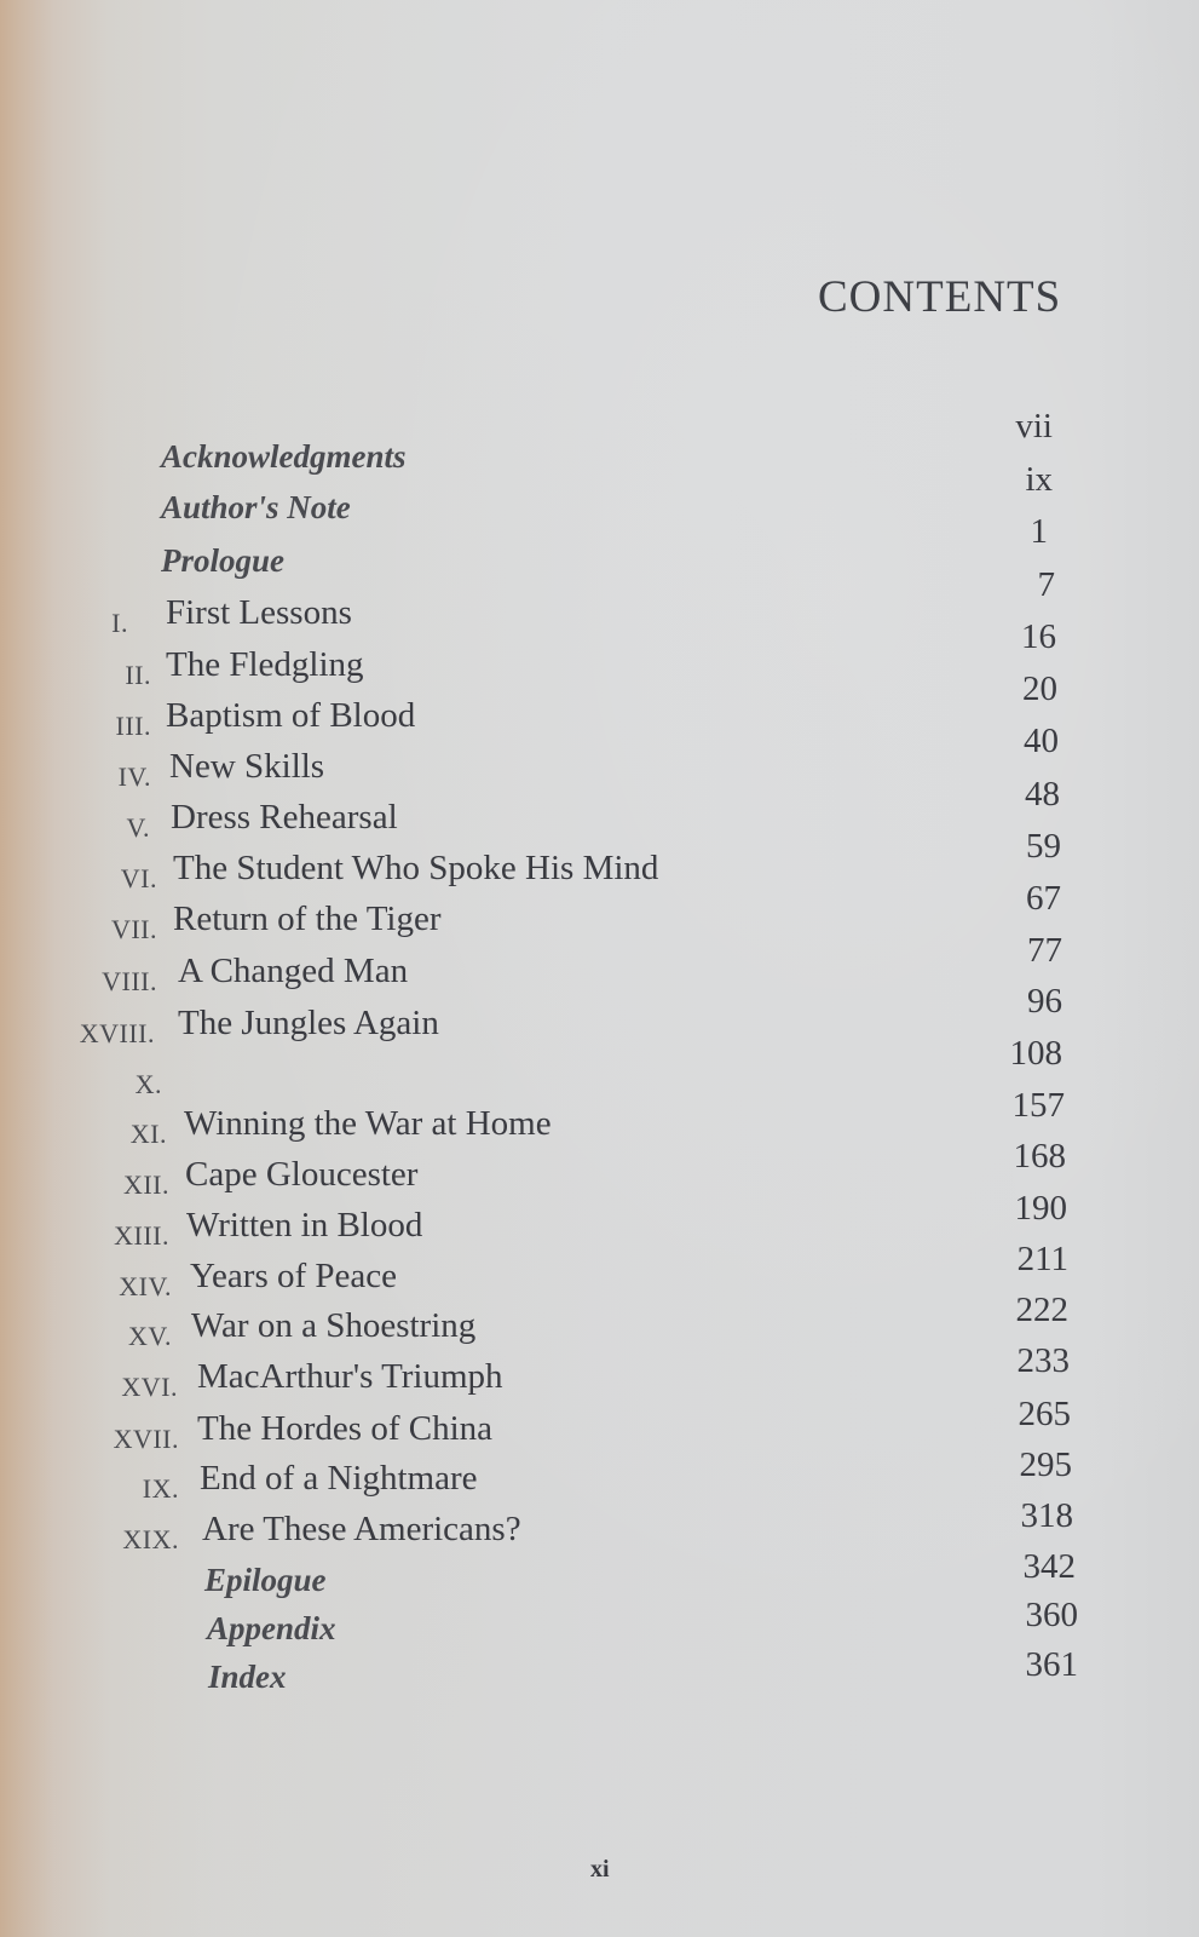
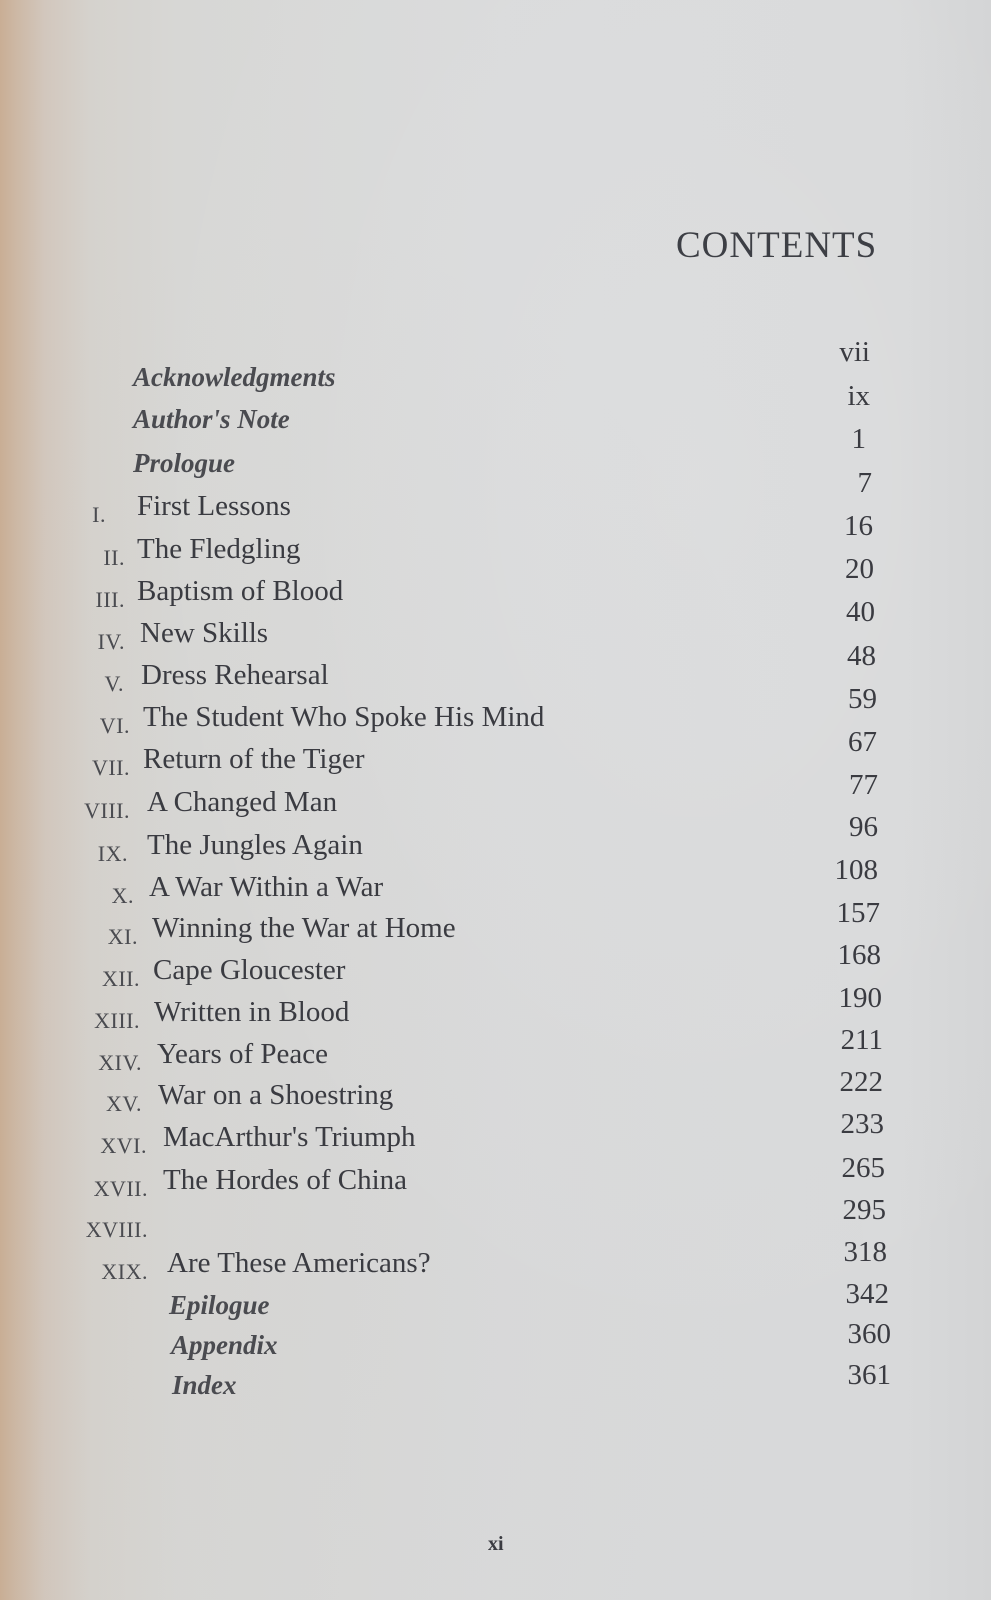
  CONTENTS
  Acknowledgments
  vii
  Author's Note
  ix
  Prologue
  1
  I.
  First Lessons
  7
  II.
  The Fledgling
  16
  III.
  Baptism of Blood
  20
  IV.
  New Skills
  40
  V.
  Dress Rehearsal
  48
  VI.
  The Student Who Spoke His Mind
  59
  VII.
  Return of the Tiger
  67
  VIII.
  A Changed Man
  77
- XVIII.
+ IX.
  The Jungles Again
  96
  X.
+ A War Within a War
  108
  XI.
  Winning the War at Home
  157
  XII.
  Cape Gloucester
  168
  XIII.
  Written in Blood
  190
  XIV.
  Years of Peace
  211
  XV.
  War on a Shoestring
  222
  XVI.
  MacArthur's Triumph
  233
  XVII.
  The Hordes of China
  265
- IX.
+ XVIII.
- End of a Nightmare
  295
  XIX.
  Are These Americans?
  318
  Epilogue
  342
  Appendix
  360
  Index
  361
  xi
